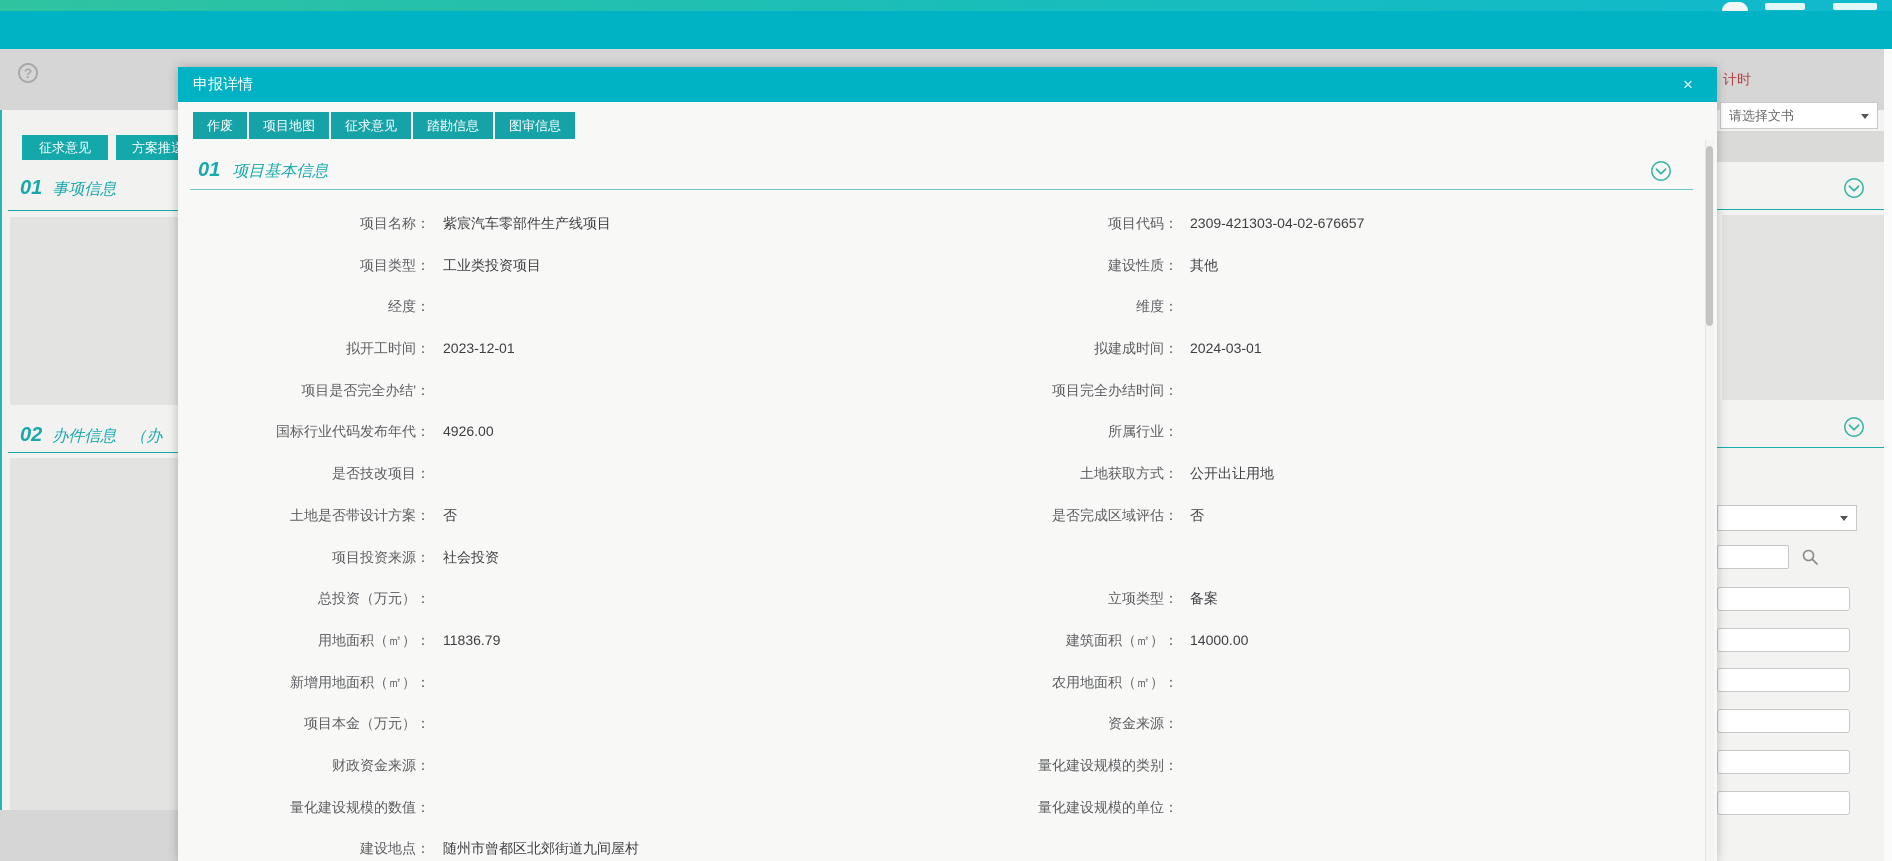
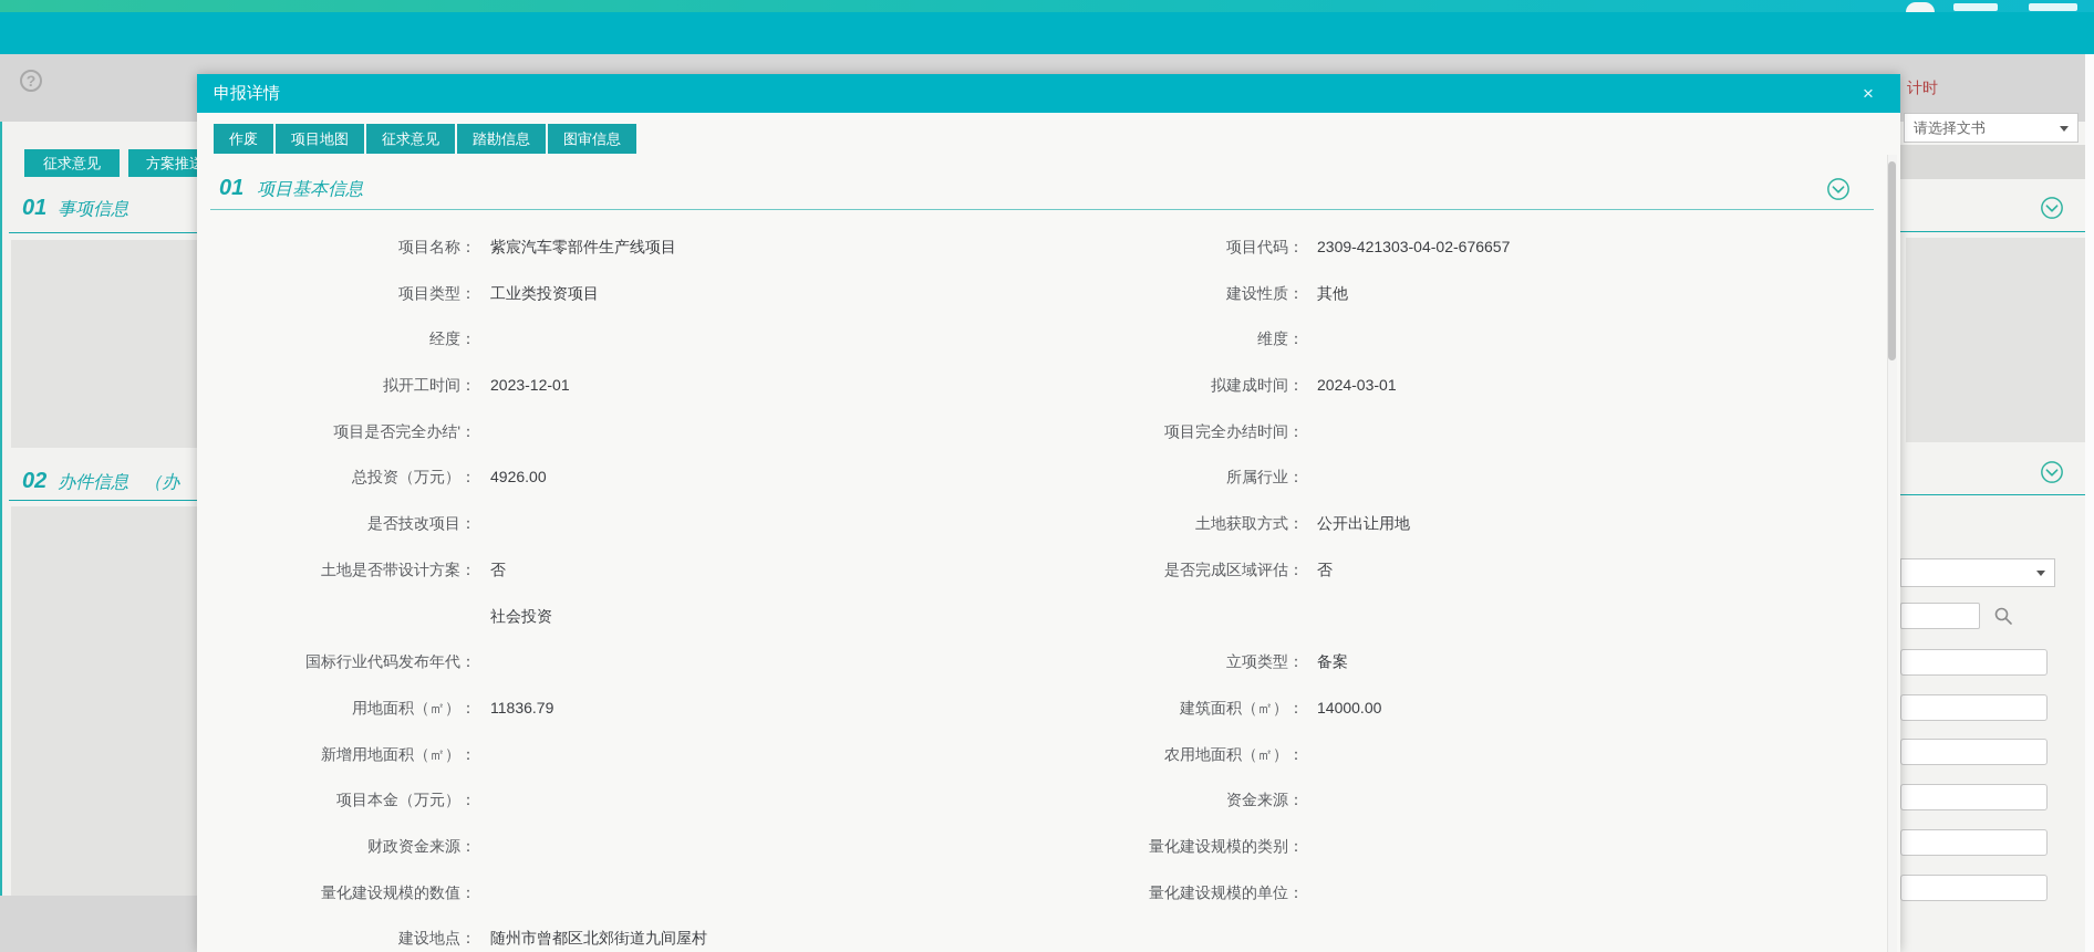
  ?
  征求意见
  方案推
  01 事项信息
  02 办件信息 （办
  计时
  请选择文书
  申报详情
  ×
  作废
  项目地图
  征求意见
  踏勘信息
  图审信息
  01 项目基本信息
  项目名称：
  紫宸汽车零部件生产线项目
  项目代码：
  2309-421303-04-02-676657
  项目类型：
  工业类投资项目
  建设性质：
  其他
  经度：
  维度：
  拟开工时间：
  2023-12-01
  拟建成时间：
  2024-03-01
  项目是否完全办结'：
  项目完全办结时间：
- 国标行业代码发布年代：
+ 总投资（万元）：
  4926.00
  所属行业：
  是否技改项目：
  土地获取方式：
  公开出让用地
  土地是否带设计方案：
  否
  是否完成区域评估：
  否
- 项目投资来源：
  社会投资
- 总投资（万元）：
+ 国标行业代码发布年代：
  立项类型：
  备案
  用地面积（㎡）：
  11836.79
  建筑面积（㎡）：
  14000.00
  新增用地面积（㎡）：
  农用地面积（㎡）：
  项目本金（万元）：
  资金来源：
  财政资金来源：
  量化建设规模的类别：
  量化建设规模的数值：
  量化建设规模的单位：
  建设地点：
  随州市曾都区北郊街道九间屋村
